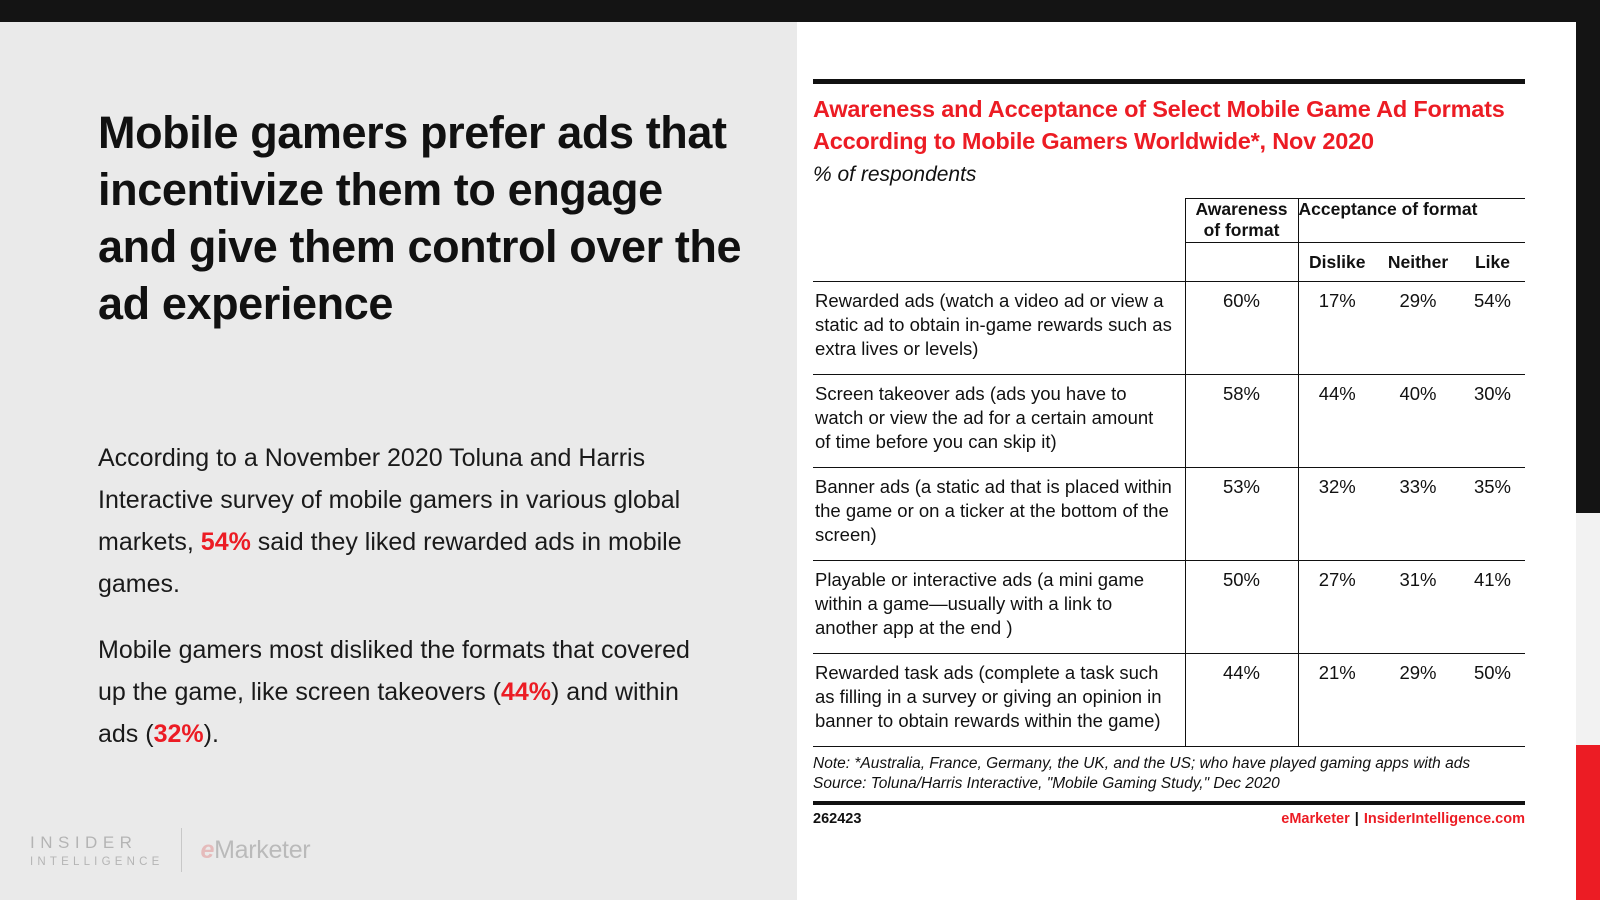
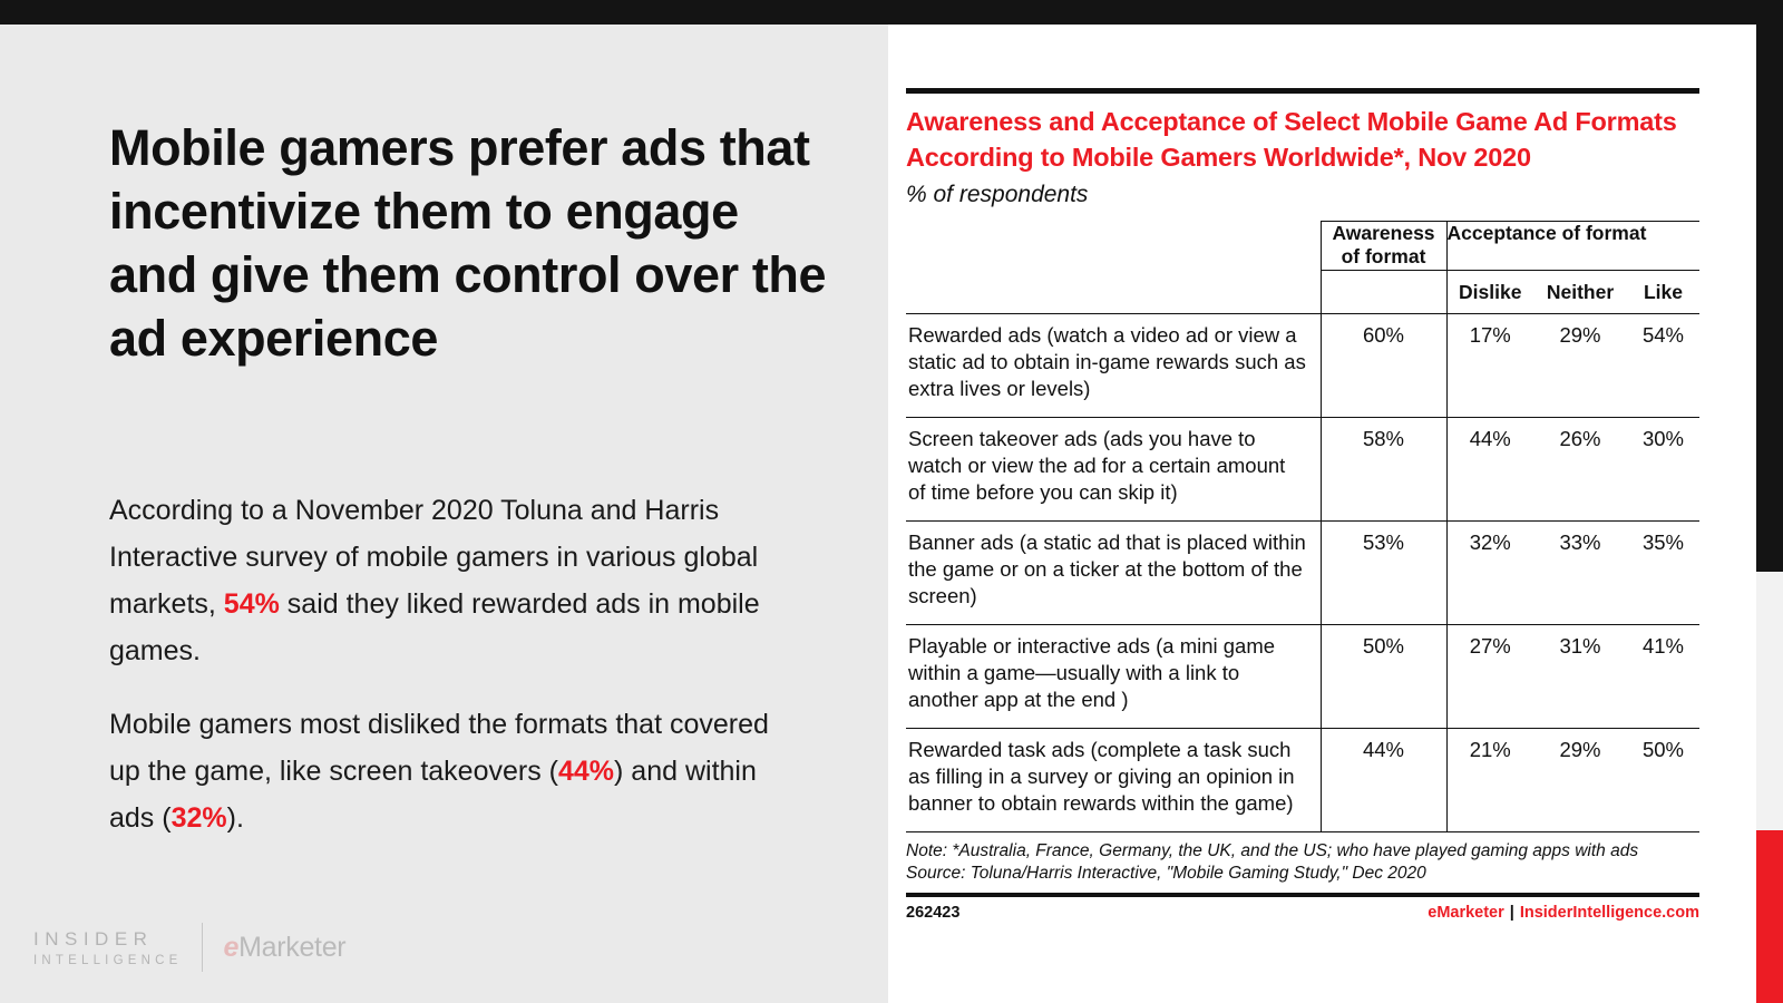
  Mobile gamers prefer ads that incentivize them to engage and give them control over the ad experience
  According to a November 2020 Toluna and Harris Interactive survey of mobile gamers in various global markets, 54% said they liked rewarded ads in mobile games.
  Mobile gamers most disliked the formats that covered up the game, like screen takeovers (44%) and within ads (32%).
  INSIDER
  INTELLIGENCE
  eMarketer
  Awareness and Acceptance of Select Mobile Game Ad Formats According to Mobile Gamers Worldwide*, Nov 2020
  % of respondents
  	Awareness of format	Acceptance of format
  		Dislike	Neither	Like
  Rewarded ads (watch a video ad or view a static ad to obtain in-game rewards such as extra lives or levels)	60%	17%	29%	54%
- Screen takeover ads (ads you have to watch or view the ad for a certain amount of time before you can skip it)	58%	44%	40%	30%
+ Screen takeover ads (ads you have to watch or view the ad for a certain amount of time before you can skip it)	58%	44%	26%	30%
  Banner ads (a static ad that is placed within the game or on a ticker at the bottom of the screen)	53%	32%	33%	35%
  Playable or interactive ads (a mini game within a game—usually with a link to another app at the end )	50%	27%	31%	41%
  Rewarded task ads (complete a task such as filling in a survey or giving an opinion in banner to obtain rewards within the game)	44%	21%	29%	50%
  Note: *Australia, France, Germany, the UK, and the US; who have played gaming apps with ads
  Source: Toluna/Harris Interactive, "Mobile Gaming Study," Dec 2020
  262423
  eMarketer | InsiderIntelligence.com
